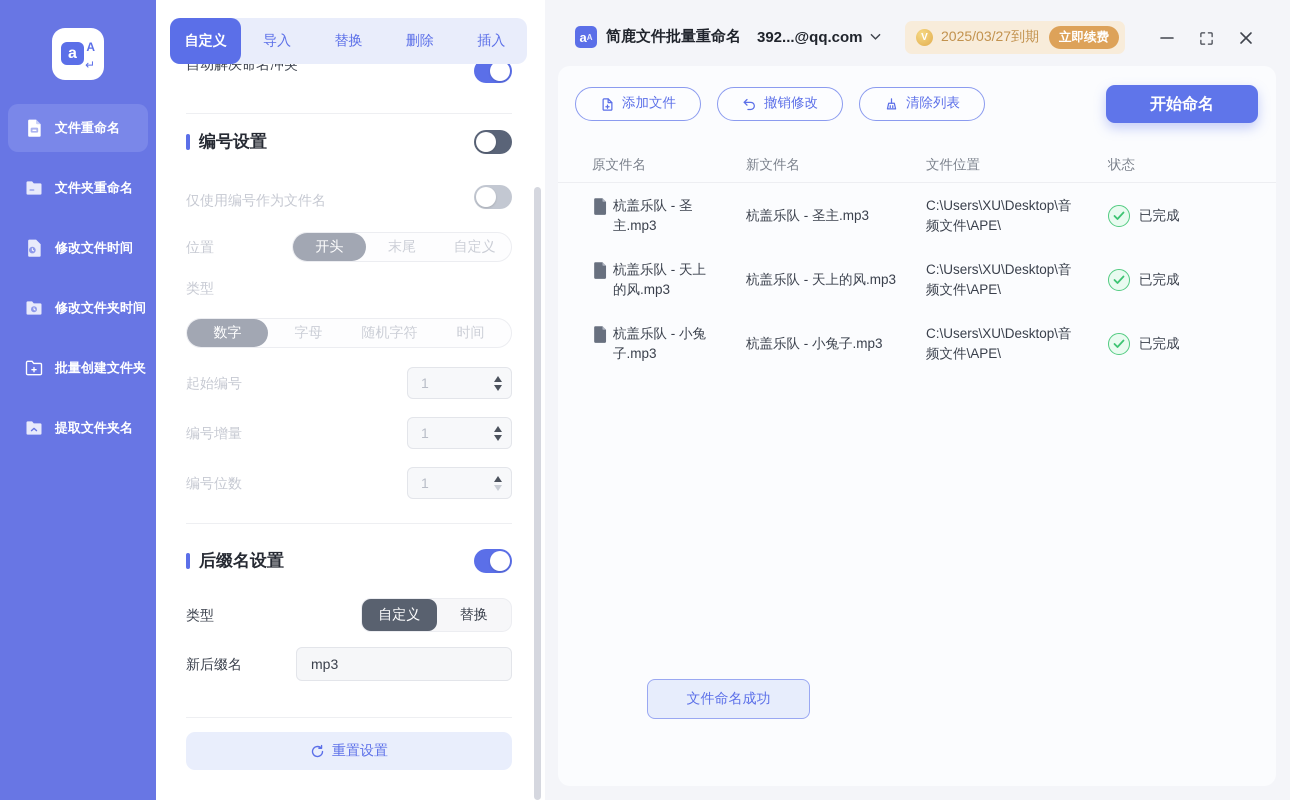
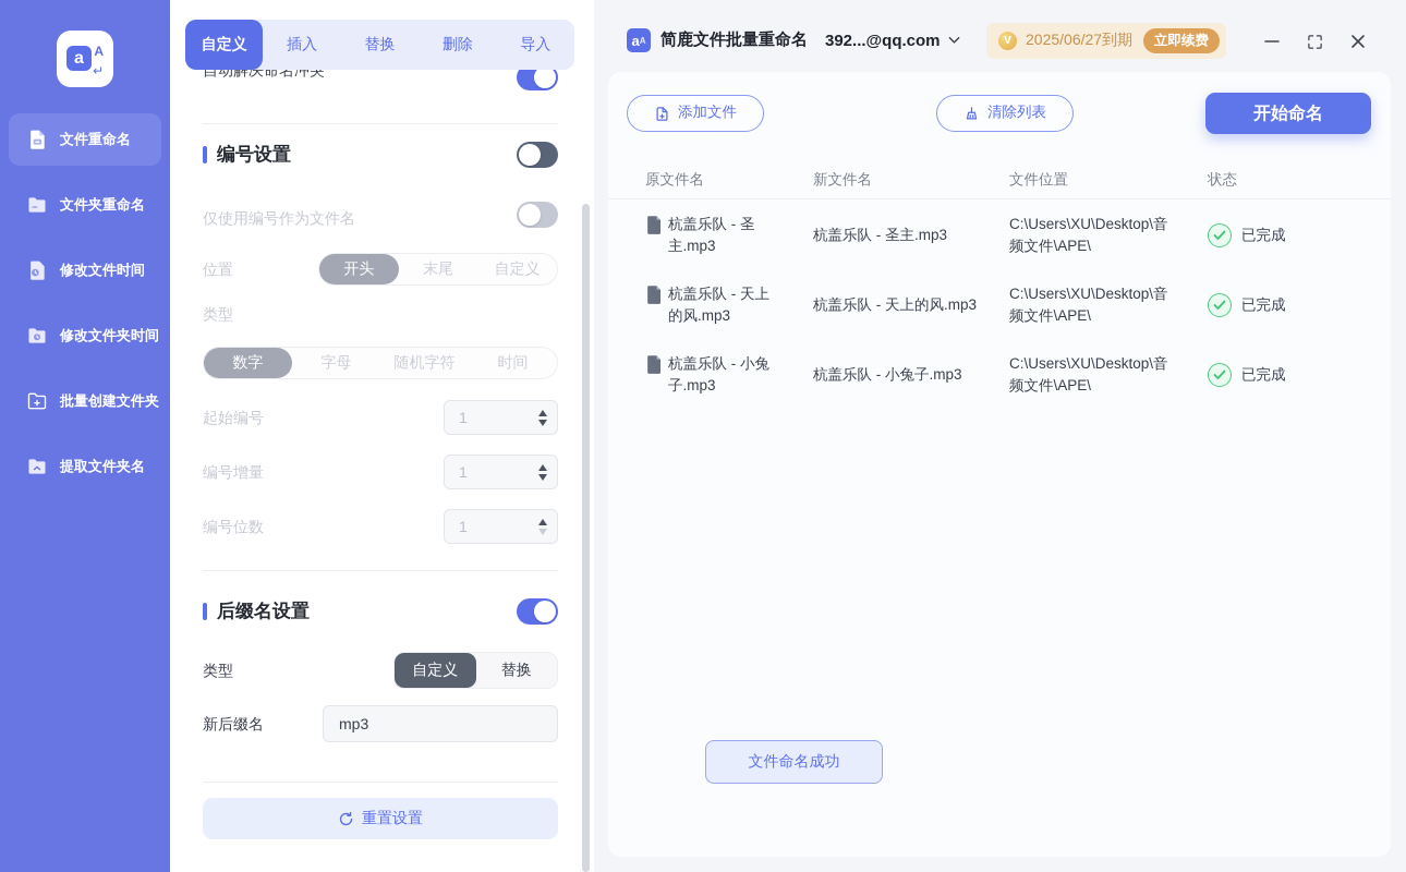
  a
  A
  ↵
  文件重命名
  文件夹重命名
  修改文件时间
  修改文件夹时间
  批量创建文件夹
  提取文件夹名
  自定义
- 导入
+ 插入
  替换
  删除
- 插入
+ 导入
  自动解决命名冲突
  编号设置
  仅使用编号作为文件名
  位置
  开头
  末尾
  自定义
  类型
  数字
  字母
  随机字符
  时间
  起始编号
  1
  编号增量
  1
  编号位数
  1
  后缀名设置
  类型
  自定义
  替换
  新后缀名
  mp3
  重置设置
  a
  A
  简鹿文件批量重命名
  392...@qq.com
  V
- 2025/03/27到期
+ 2025/06/27到期
  立即续费
  添加文件
- 撤销修改
  清除列表
  开始命名
  原文件名
  新文件名
  文件位置
  状态
  杭盖乐队 - 圣主.mp3
  杭盖乐队 - 圣主.mp3
  C:\Users\XU\Desktop\音频文件\APE\
  已完成
  杭盖乐队 - 天上的风.mp3
  杭盖乐队 - 天上的风.mp3
  C:\Users\XU\Desktop\音频文件\APE\
  已完成
  杭盖乐队 - 小兔子.mp3
  杭盖乐队 - 小兔子.mp3
  C:\Users\XU\Desktop\音频文件\APE\
  已完成
  文件命名成功
